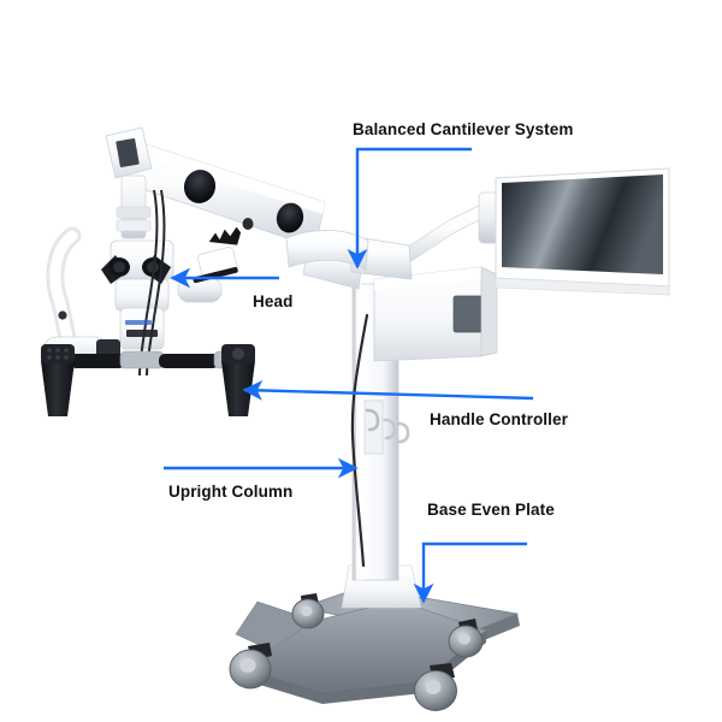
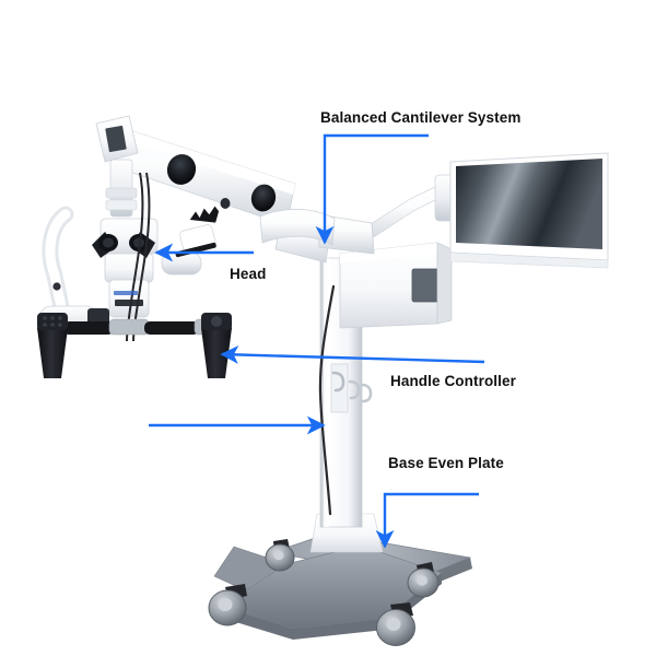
  Balanced Cantilever System
  Head
  Handle Controller
- Upright Column
  Base Even Plate
